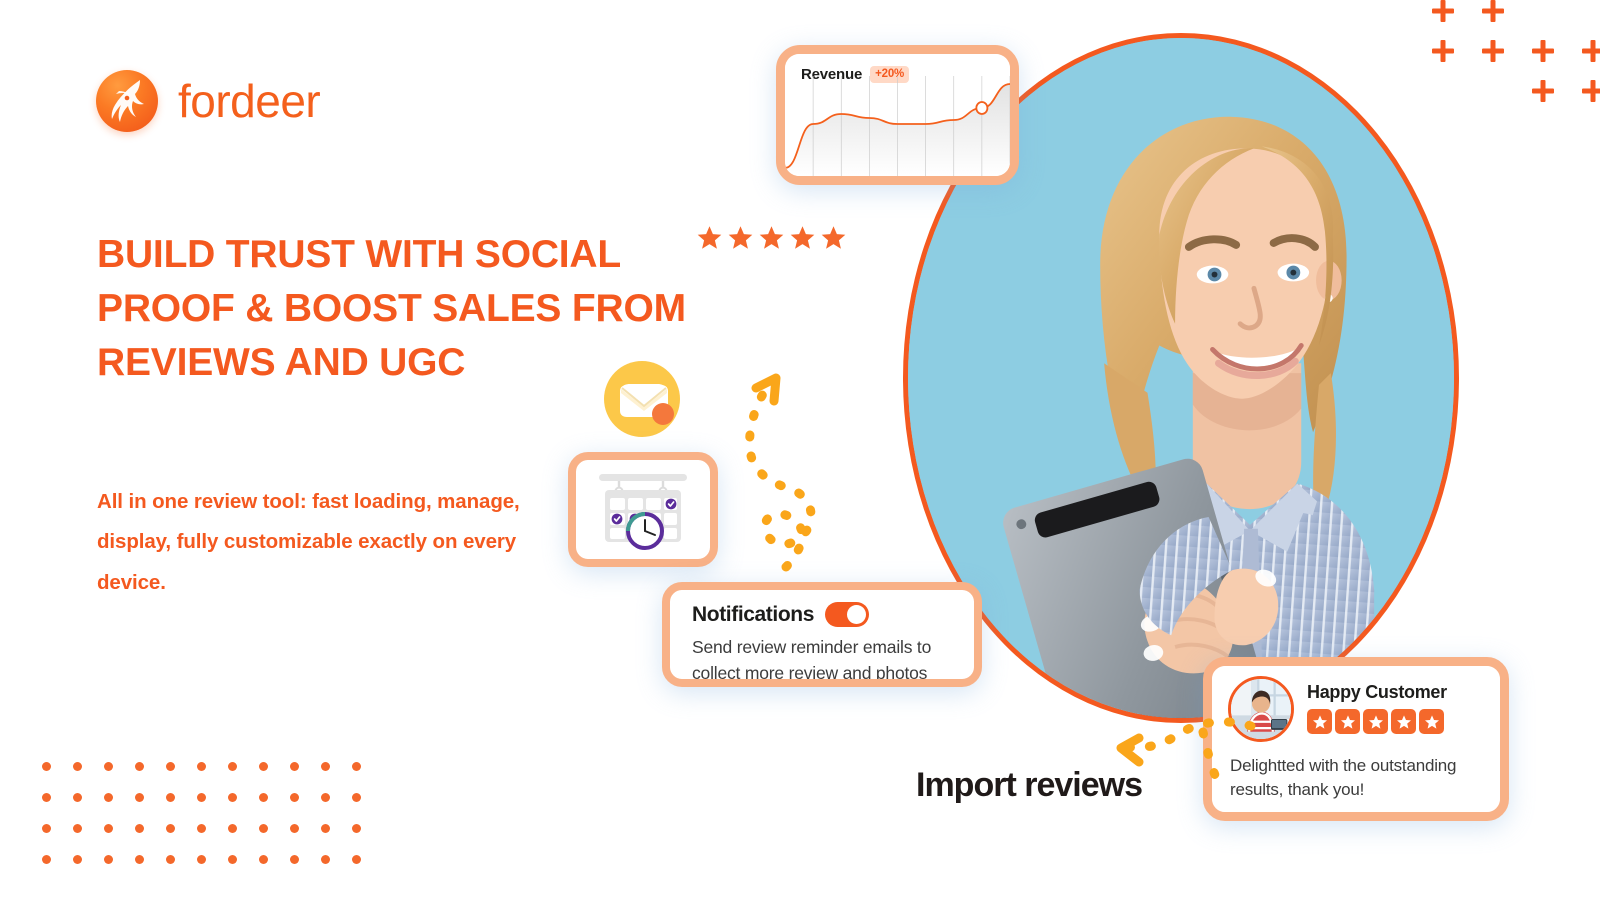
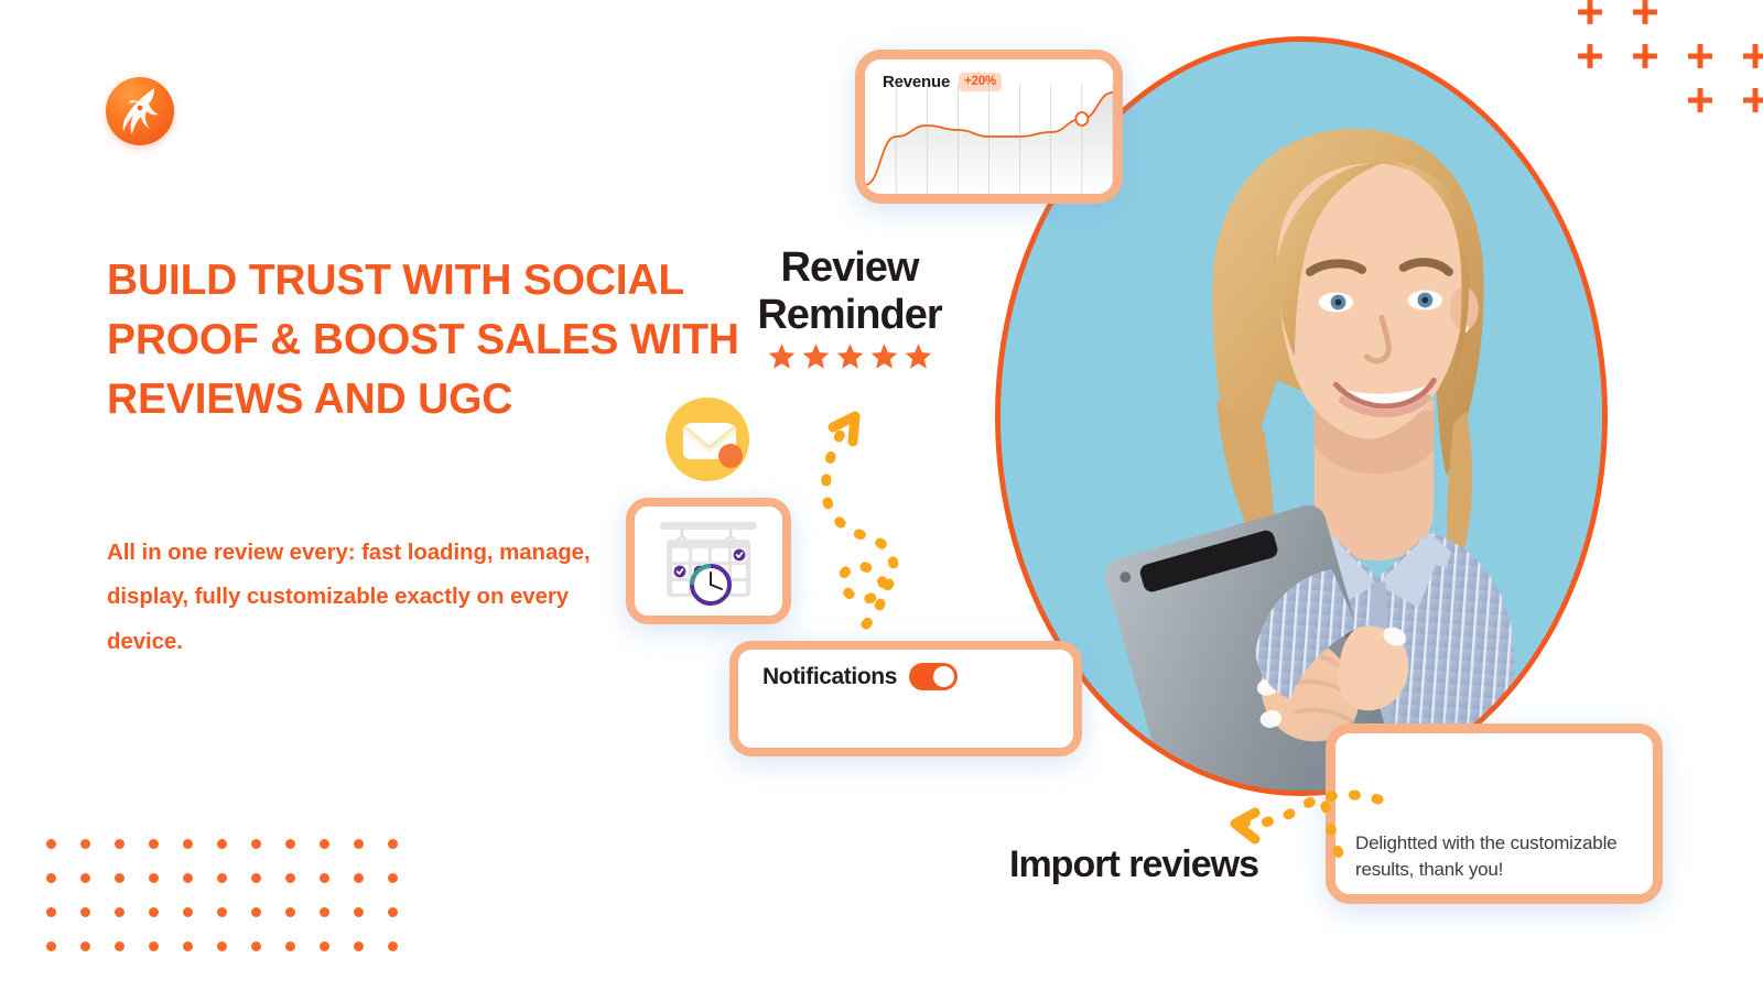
- fordeer
- BUILD TRUST WITH SOCIAL PROOF & BOOST SALES FROM REVIEWS AND UGC
+ BUILD TRUST WITH SOCIAL PROOF & BOOST SALES WITH REVIEWS AND UGC
- All in one review tool: fast loading, manage, display, fully customizable exactly on every device.
+ All in one review every: fast loading, manage, display, fully customizable exactly on every device.
  Revenue
  +20%
+ Review
+ Reminder
  Notifications
- Send review reminder emails to collect more review and photos
- Happy Customer
- Delightted with the outstanding results, thank you!
+ Delightted with the customizable results, thank you!
  Import reviews
